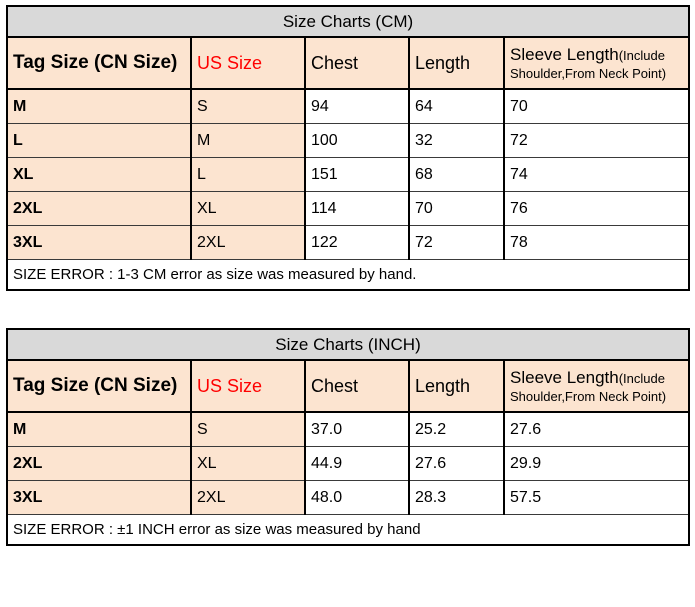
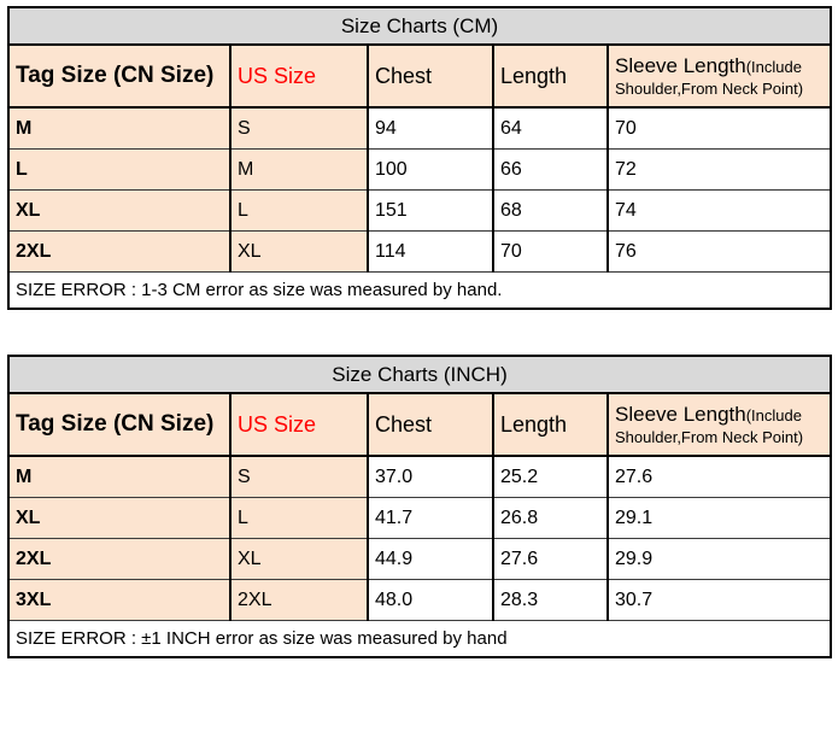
  Size Charts (CM)
  Tag Size (CN Size)	US Size	Chest	Length	Sleeve Length(Include Shoulder,From Neck Point)
  M	S	94	64	70
- L	M	100	32	72
+ L	M	100	66	72
  XL	L	151	68	74
  2XL	XL	114	70	76
- 3XL	2XL	122	72	78
  SIZE ERROR : 1-3 CM error as size was measured by hand.
  Size Charts (INCH)
  Tag Size (CN Size)	US Size	Chest	Length	Sleeve Length(Include Shoulder,From Neck Point)
  M	S	37.0	25.2	27.6
+ XL	L	41.7	26.8	29.1
  2XL	XL	44.9	27.6	29.9
- 3XL	2XL	48.0	28.3	57.5
+ 3XL	2XL	48.0	28.3	30.7
  SIZE ERROR : ±1 INCH error as size was measured by hand
